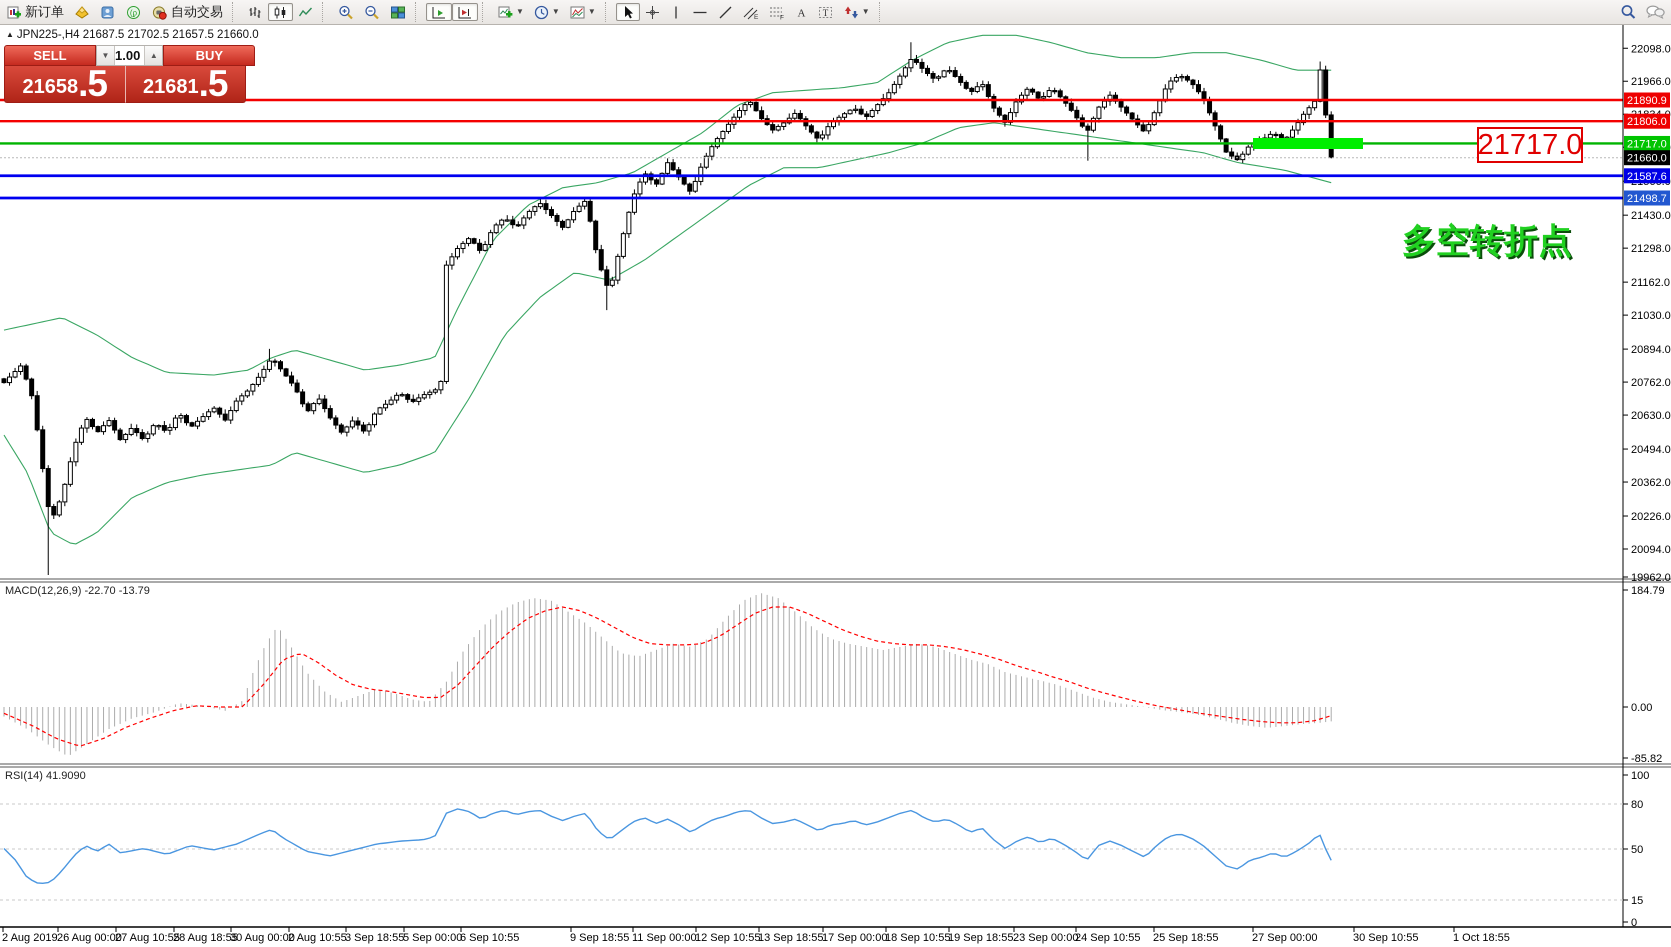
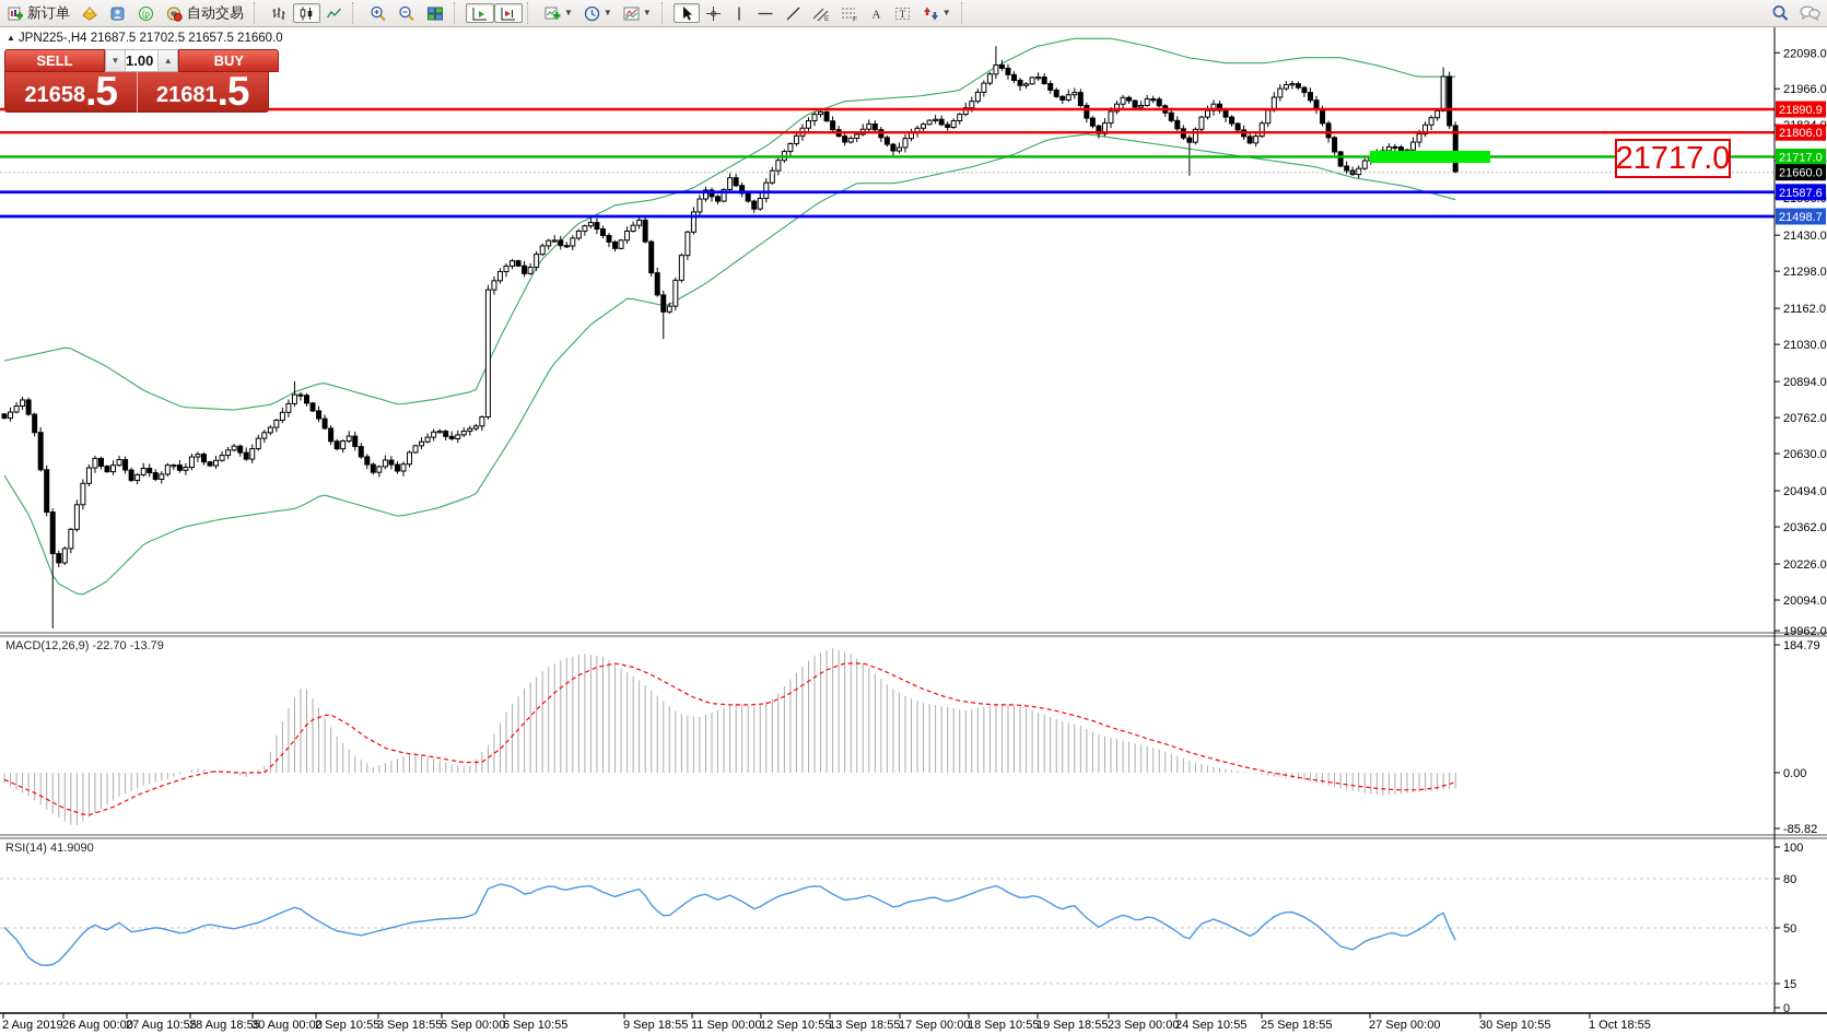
  新订单
  (ϼ
  自动交易
  ▼
  ▼
  ▼
  A
  T
  ▼
  22098.0
  21966.0
  21430.0
  21298.0
  21162.0
  21030.0
  20894.0
  20762.0
  20630.0
  20494.0
  20362.0
  20226.0
  20094.0
  19962.0
  21890.9
  21806.0
  21717.0
  21660.0
  21587.6
  21498.7
  184.79
  0.00
  -85.82
  100
  80
  50
  15
  0
  2 Aug 2019
  26 Aug 00:00
  27 Aug 10:55
  28 Aug 18:55
  30 Aug 00:00
- 2 Aug 10:55
+ 2 Sep 10:55
  3 Sep 18:55
  5 Sep 00:00
  6 Sep 10:55
  9 Sep 18:55
  11 Sep 00:00
  12 Sep 10:55
  13 Sep 18:55
  17 Sep 00:00
  18 Sep 10:55
  19 Sep 18:55
  23 Sep 00:00
  24 Sep 10:55
  25 Sep 18:55
  27 Sep 00:00
  30 Sep 10:55
  1 Oct 18:55
  ▲ JPN225-,H4 21687.5 21702.5 21657.5 21660.0
  SELL
  ▼
  1.00
  ▲
  BUY
  21658
  .5
  21681
  .5
  MACD(12,26,9) -22.70 -13.79
  RSI(14) 41.9090
  21717.0
- 多空转折点
